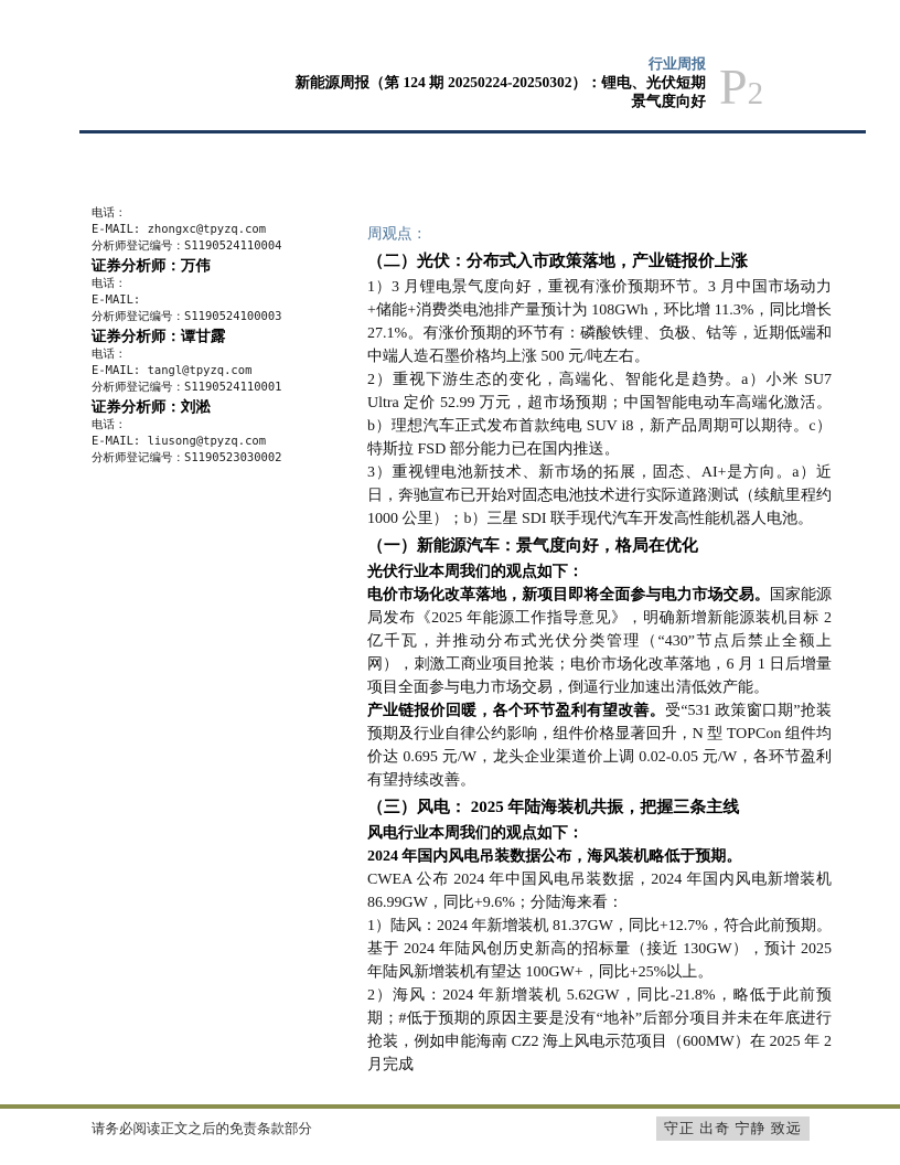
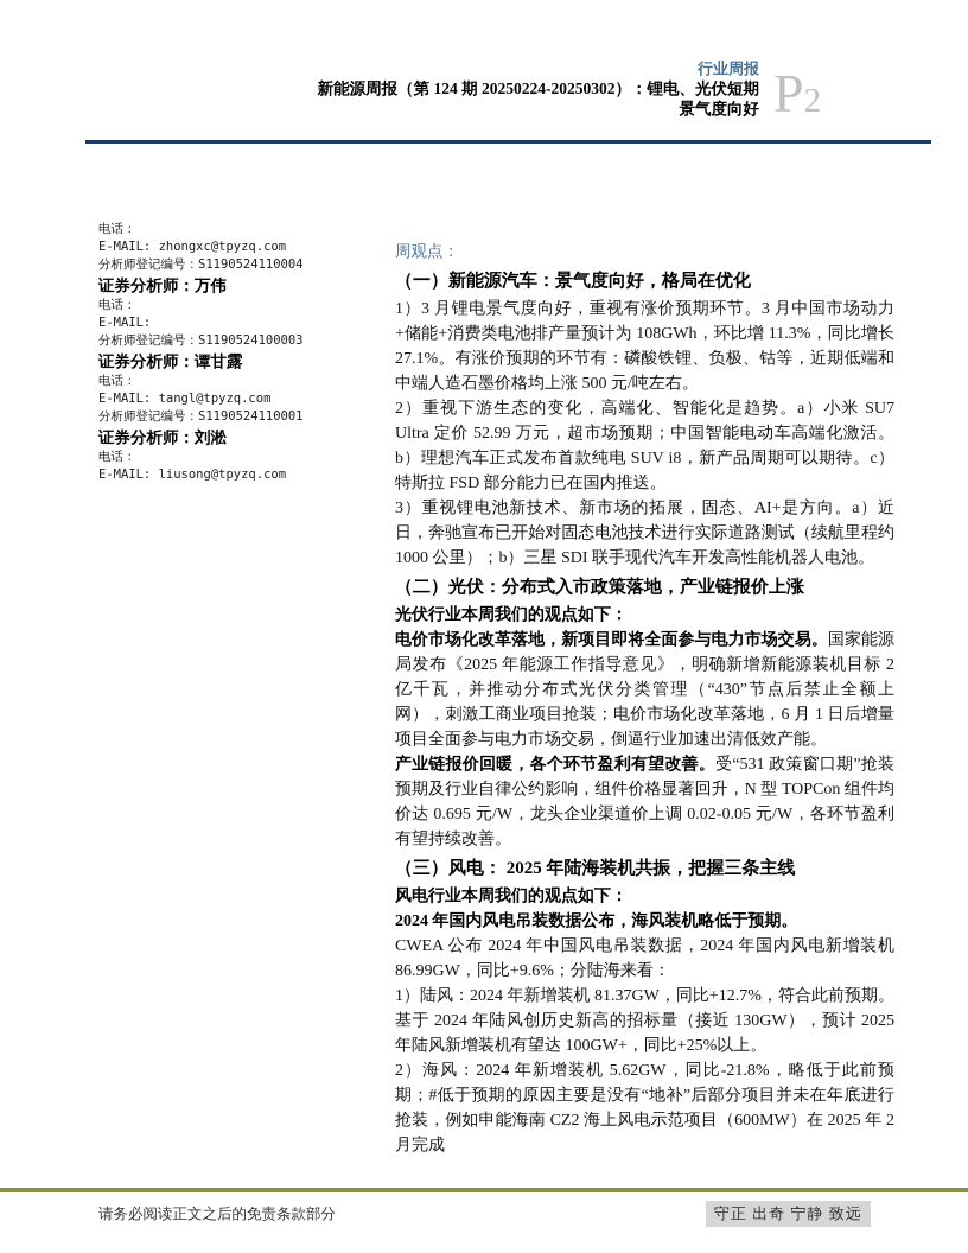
  行业周报
  新能源周报（第 124 期 20250224-20250302）：锂电、光伏短期
  景气度向好
  P2
  电话：
  E-MAIL: zhongxc@tpyzq.com
  分析师登记编号：S1190524110004
  证券分析师：万伟
  电话：
  E-MAIL:
  分析师登记编号：S1190524100003
  证券分析师：谭甘露
  电话：
  E-MAIL: tangl@tpyzq.com
  分析师登记编号：S1190524110001
  证券分析师：刘淞
  电话：
  E-MAIL: liusong@tpyzq.com
- 分析师登记编号：S1190523030002
  周观点：
- （二）光伏：分布式入市政策落地，产业链报价上涨
+ （一）新能源汽车：景气度向好，格局在优化
  1）3 月锂电景气度向好，重视有涨价预期环节。3 月中国市场动力+储能+消费类电池排产量预计为 108GWh，环比增 11.3%，同比增长 27.1%。有涨价预期的环节有：磷酸铁锂、负极、钴等，近期低端和中端人造石墨价格均上涨 500 元/吨左右。
  2）重视下游生态的变化，高端化、智能化是趋势。a）小米 SU7 Ultra 定价 52.99 万元，超市场预期；中国智能电动车高端化激活。b）理想汽车正式发布首款纯电 SUV i8，新产品周期可以期待。c）特斯拉 FSD 部分能力已在国内推送。
  3）重视锂电池新技术、新市场的拓展，固态、AI+是方向。a）近日，奔驰宣布已开始对固态电池技术进行实际道路测试（续航里程约 1000 公里）；b）三星 SDI 联手现代汽车开发高性能机器人电池。
- （一）新能源汽车：景气度向好，格局在优化
+ （二）光伏：分布式入市政策落地，产业链报价上涨
  光伏行业本周我们的观点如下：
  电价市场化改革落地，新项目即将全面参与电力市场交易。国家能源局发布《2025 年能源工作指导意见》，明确新增新能源装机目标 2 亿千瓦，并推动分布式光伏分类管理（“430”节点后禁止全额上网），刺激工商业项目抢装；电价市场化改革落地，6 月 1 日后增量项目全面参与电力市场交易，倒逼行业加速出清低效产能。
  产业链报价回暖，各个环节盈利有望改善。受“531 政策窗口期”抢装预期及行业自律公约影响，组件价格显著回升，N 型 TOPCon 组件均价达 0.695 元/W，龙头企业渠道价上调 0.02-0.05 元/W，各环节盈利有望持续改善。
  （三）风电： 2025 年陆海装机共振，把握三条主线
  风电行业本周我们的观点如下：
  2024 年国内风电吊装数据公布，海风装机略低于预期。
  CWEA 公布 2024 年中国风电吊装数据，2024 年国内风电新增装机 86.99GW，同比+9.6%；分陆海来看：
  1）陆风：2024 年新增装机 81.37GW，同比+12.7%，符合此前预期。基于 2024 年陆风创历史新高的招标量（接近 130GW），预计 2025 年陆风新增装机有望达 100GW+，同比+25%以上。
  2）海风：2024 年新增装机 5.62GW，同比-21.8%，略低于此前预期；#低于预期的原因主要是没有“地补”后部分项目并未在年底进行抢装，例如申能海南 CZ2 海上风电示范项目（600MW）在 2025 年 2 月完成
  请务必阅读正文之后的免责条款部分
  守正 出奇 宁静 致远
